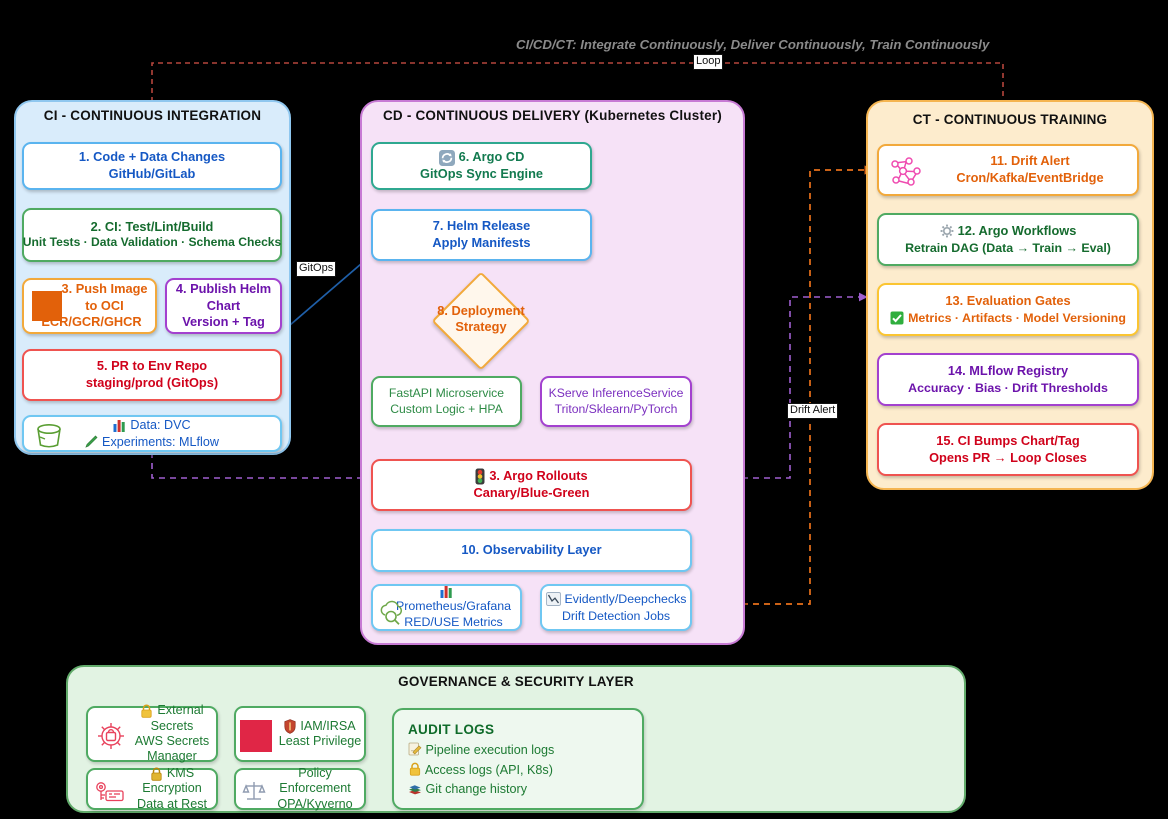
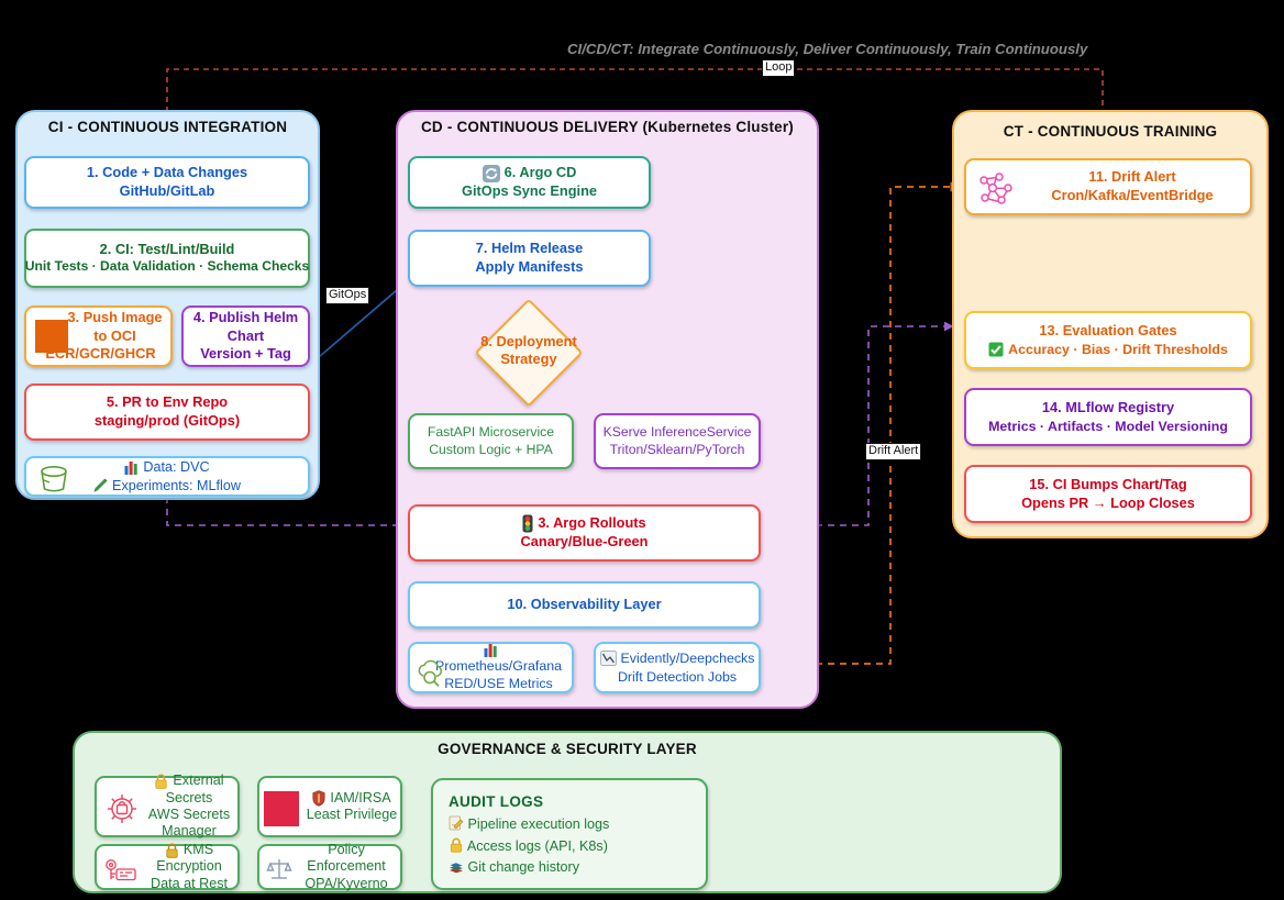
  CI/CD/CT: Integrate Continuously, Deliver Continuously, Train Continuously
  CI - CONTINUOUS INTEGRATION
  1. Code + Data Changes
  GitHub/GitLab
  2. CI: Test/Lint/Build
  Unit Tests · Data Validation · Schema Checks
  3. Push Image
  to OCI
  ECR/GCR/GHCR
  4. Publish Helm
  Chart
  Version + Tag
  5. PR to Env Repo
  staging/prod (GitOps)
  Data: DVC
  Experiments: MLflow
  CD - CONTINUOUS DELIVERY (Kubernetes Cluster)
  6. Argo CD
  GitOps Sync Engine
  7. Helm Release
  Apply Manifests
  8. Deployment
  Strategy
  FastAPI Microservice
  Custom Logic + HPA
  KServe InferenceService
  Triton/Sklearn/PyTorch
  3. Argo Rollouts
  Canary/Blue-Green
  10. Observability Layer
  Prometheus/Grafana
  RED/USE Metrics
  Evidently/Deepchecks
  Drift Detection Jobs
  CT - CONTINUOUS TRAINING
  11. Drift Alert
  Cron/Kafka/EventBridge
- 12. Argo Workflows
- Retrain DAG (Data → Train → Eval)
  13. Evaluation Gates
- Metrics · Artifacts · Model Versioning
+ Accuracy · Bias · Drift Thresholds
  14. MLflow Registry
- Accuracy · Bias · Drift Thresholds
+ Metrics · Artifacts · Model Versioning
  15. CI Bumps Chart/Tag
  Opens PR → Loop Closes
  Loop
  GitOps
  Drift Alert
  GOVERNANCE & SECURITY LAYER
  External
  Secrets
  AWS Secrets
  Manager
  KMS
  Encryption
  Data at Rest
  IAM/IRSA
  Least Privilege
  Policy Enforcement
  OPA/Kyverno
  AUDIT LOGS
  Pipeline execution logs
  Access logs (API, K8s)
  Git change history
